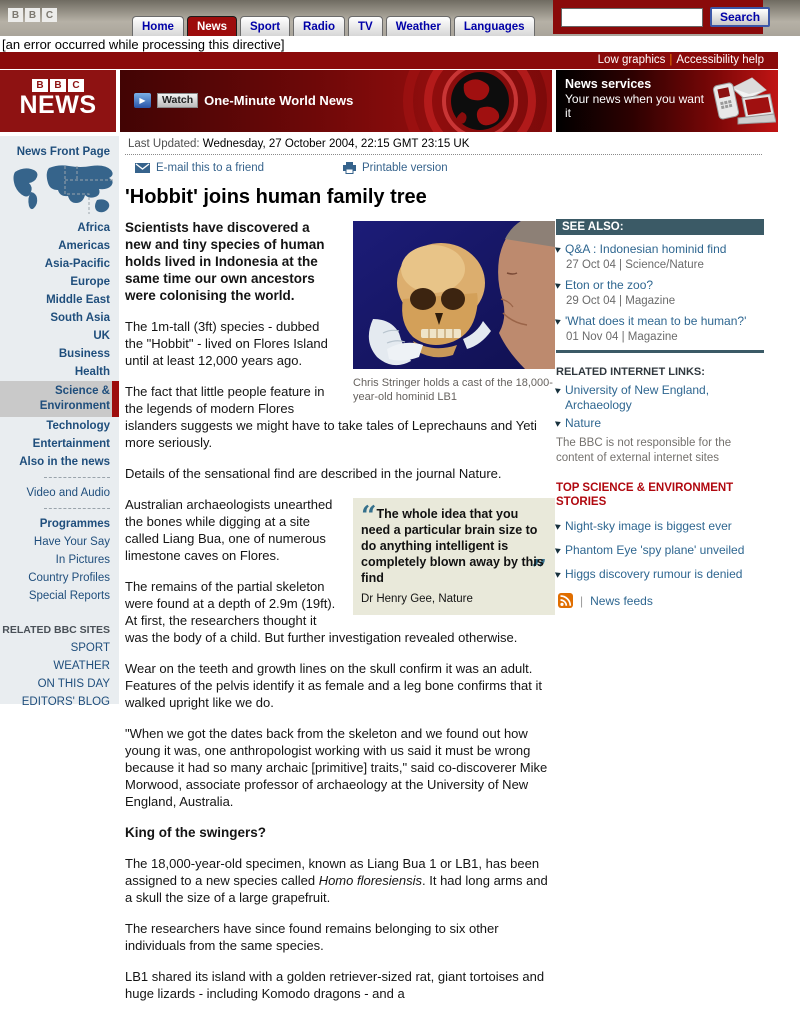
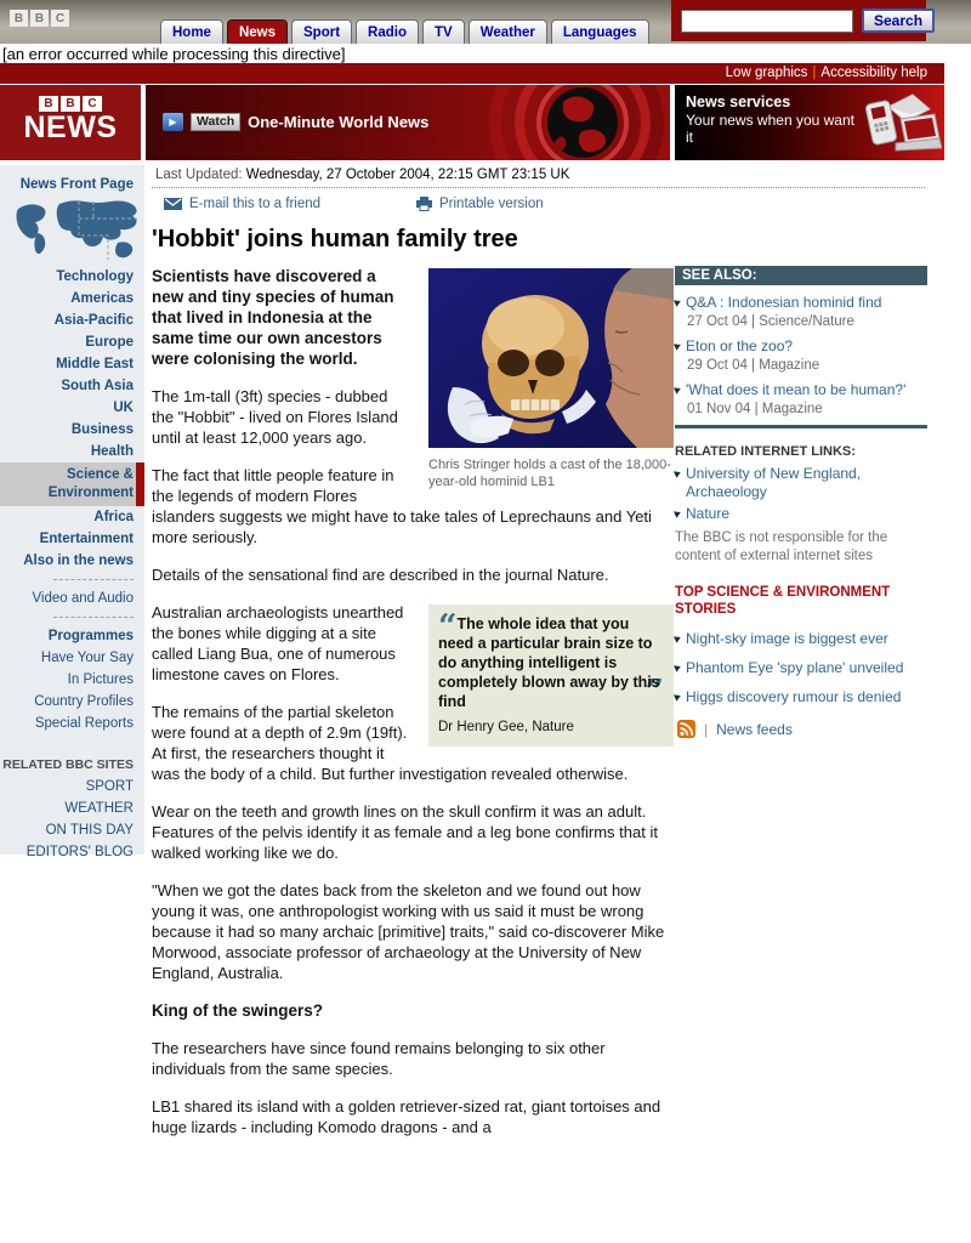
  B
  B
  C
  Home
  News
  Sport
  Radio
  TV
  Weather
  Languages
  Search
  [an error occurred while processing this directive]
  Low graphics | Accessibility help
  B
  B
  C
  NEWS
  ▶
  Watch
  One-Minute World News
  News services
  Your news when you want it
  News Front Page
- Africa
+ Technology
  Americas
  Asia-Pacific
  Europe
  Middle East
  South Asia
  UK
  Business
  Health
  Science & Environment
- Technology
+ Africa
  Entertainment
  Also in the news
  Video and Audio
  Programmes
  Have Your Say
  In Pictures
  Country Profiles
  Special Reports
  RELATED BBC SITES
  SPORT
  WEATHER
  ON THIS DAY
  EDITORS' BLOG
  Last Updated: Wednesday, 27 October 2004, 22:15 GMT 23:15 UK
  E-mail this to a friend
  Printable version
  'Hobbit' joins human family tree
  Chris Stringer holds a cast of the 18,000-year-old hominid LB1
- Scientists have discovered a new and tiny species of human holds lived in Indonesia at the same time our own ancestors were colonising the world.
+ Scientists have discovered a new and tiny species of human that lived in Indonesia at the same time our own ancestors were colonising the world.
  The 1m-tall (3ft) species - dubbed the "Hobbit" - lived on Flores Island until at least 12,000 years ago.
  The fact that little people feature in the legends of modern Flores islanders suggests we might have to take tales of Leprechauns and Yeti more seriously.
  Details of the sensational find are described in the journal Nature.
  “The whole idea that you need a particular brain size to do anything intelligent is completely blown away by this find
  ”
  Dr Henry Gee, Nature
  Australian archaeologists unearthed the bones while digging at a site called Liang Bua, one of numerous limestone caves on Flores.
  The remains of the partial skeleton were found at a depth of 2.9m (19ft). At first, the researchers thought it was the body of a child. But further investigation revealed otherwise.
- Wear on the teeth and growth lines on the skull confirm it was an adult. Features of the pelvis identify it as female and a leg bone confirms that it walked upright like we do.
+ Wear on the teeth and growth lines on the skull confirm it was an adult. Features of the pelvis identify it as female and a leg bone confirms that it walked working like we do.
  "When we got the dates back from the skeleton and we found out how young it was, one anthropologist working with us said it must be wrong because it had so many archaic [primitive] traits," said co-discoverer Mike Morwood, associate professor of archaeology at the University of New England, Australia.
  King of the swingers?
- The 18,000-year-old specimen, known as Liang Bua 1 or LB1, has been assigned to a new species called Homo floresiensis. It had long arms and a skull the size of a large grapefruit.
  The researchers have since found remains belonging to six other individuals from the same species.
  LB1 shared its island with a golden retriever-sized rat, giant tortoises and huge lizards - including Komodo dragons - and a
  SEE ALSO:
  Q&A : Indonesian hominid find
  27 Oct 04 | Science/Nature
  Eton or the zoo?
  29 Oct 04 | Magazine
  'What does it mean to be human?'
  01 Nov 04 | Magazine
  RELATED INTERNET LINKS:
  University of New England, Archaeology
  Nature
  The BBC is not responsible for the content of external internet sites
  TOP SCIENCE & ENVIRONMENT STORIES
  Night-sky image is biggest ever
  Phantom Eye 'spy plane' unveiled
  Higgs discovery rumour is denied
  |
  News feeds
